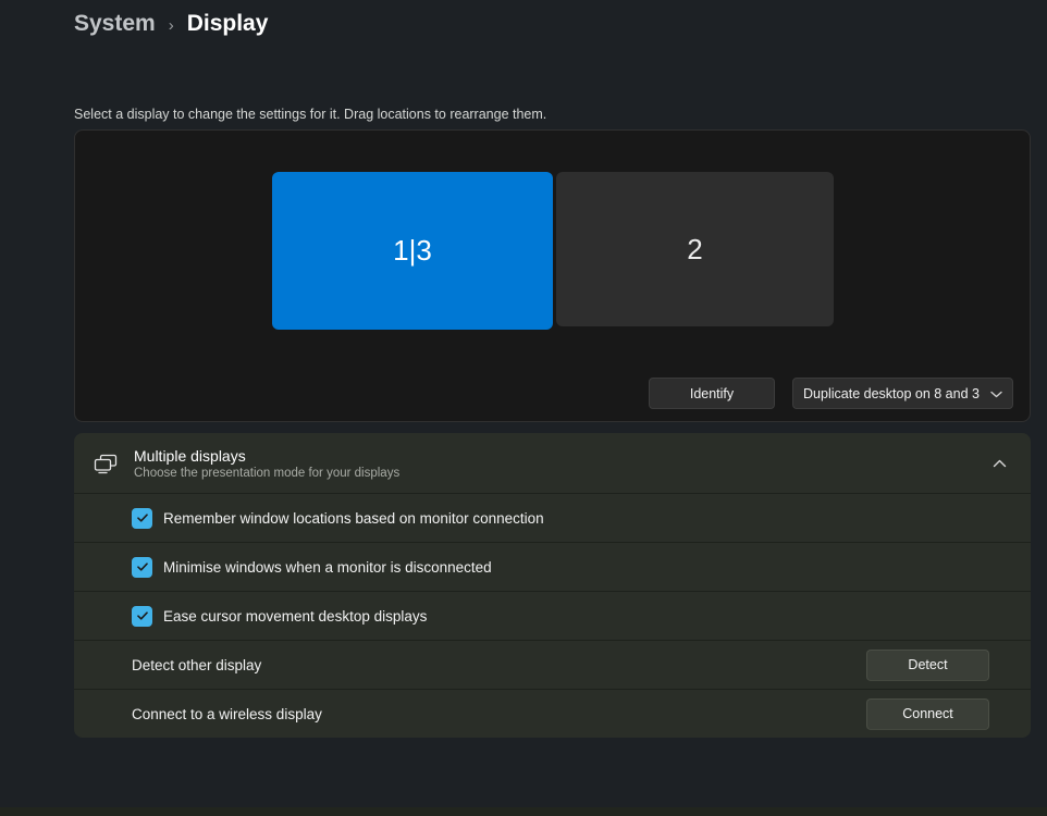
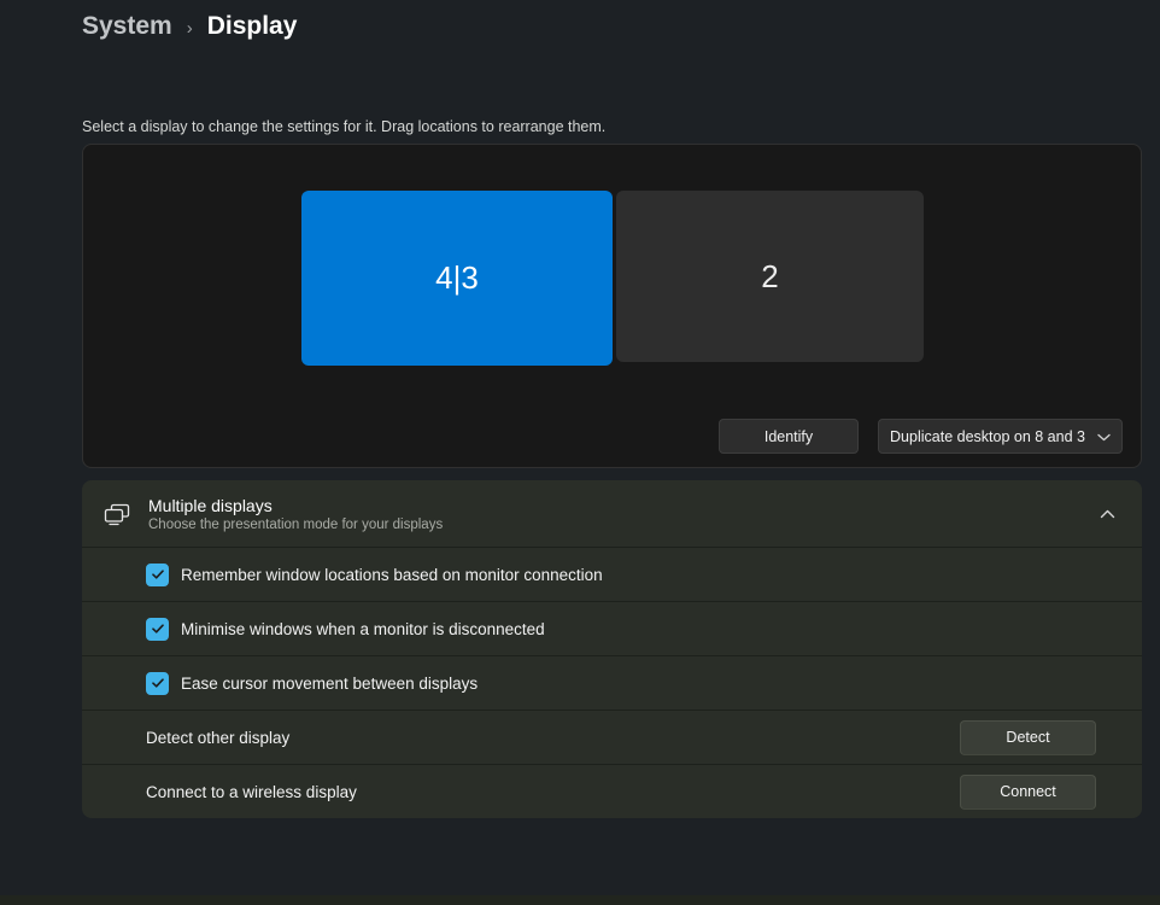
  System
  ›
  Display
  Select a display to change the settings for it. Drag locations to rearrange them.
- 1|3
+ 4|3
  2
  Identify
  Duplicate desktop on 8 and 3
  Multiple displays
  Choose the presentation mode for your displays
  Remember window locations based on monitor connection
  Minimise windows when a monitor is disconnected
- Ease cursor movement desktop displays
+ Ease cursor movement between displays
  Detect other display
  Detect
  Connect to a wireless display
  Connect
